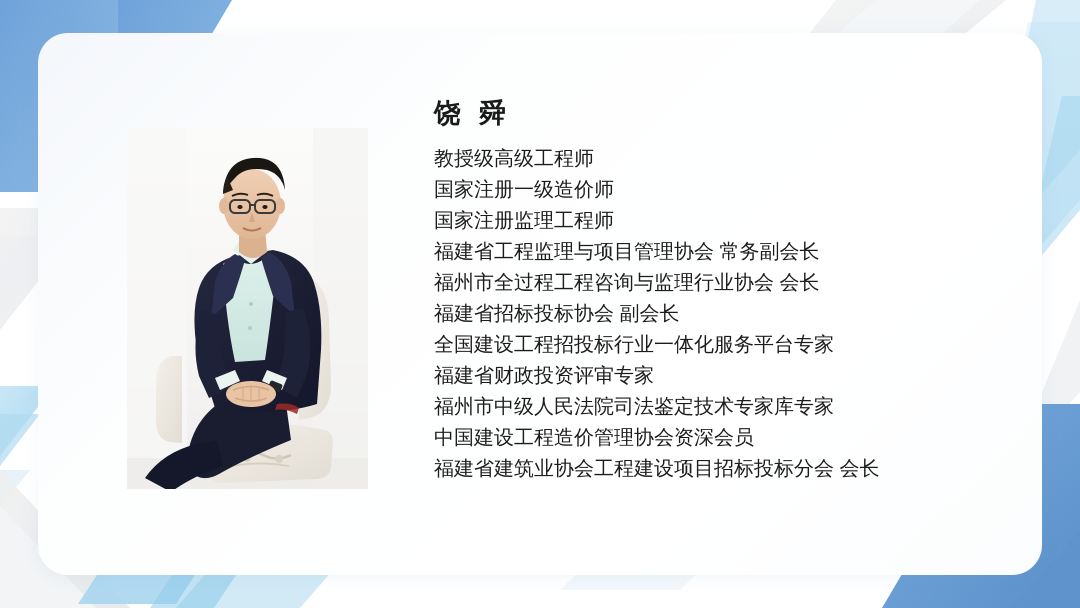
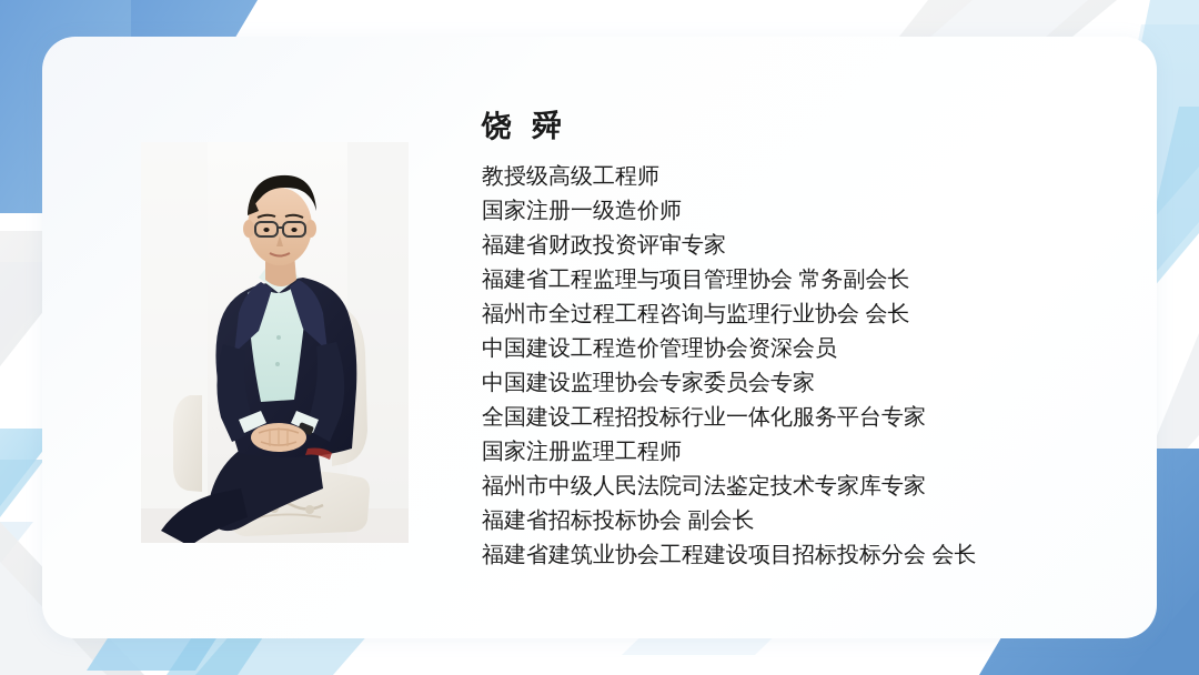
  饶 舜
  教授级高级工程师
  国家注册一级造价师
- 国家注册监理工程师
+ 福建省财政投资评审专家
  福建省工程监理与项目管理协会 常务副会长
  福州市全过程工程咨询与监理行业协会 会长
- 福建省招标投标协会 副会长
+ 中国建设工程造价管理协会资深会员
+ 中国建设监理协会专家委员会专家
  全国建设工程招投标行业一体化服务平台专家
- 福建省财政投资评审专家
+ 国家注册监理工程师
  福州市中级人民法院司法鉴定技术专家库专家
- 中国建设工程造价管理协会资深会员
+ 福建省招标投标协会 副会长
  福建省建筑业协会工程建设项目招标投标分会 会长
